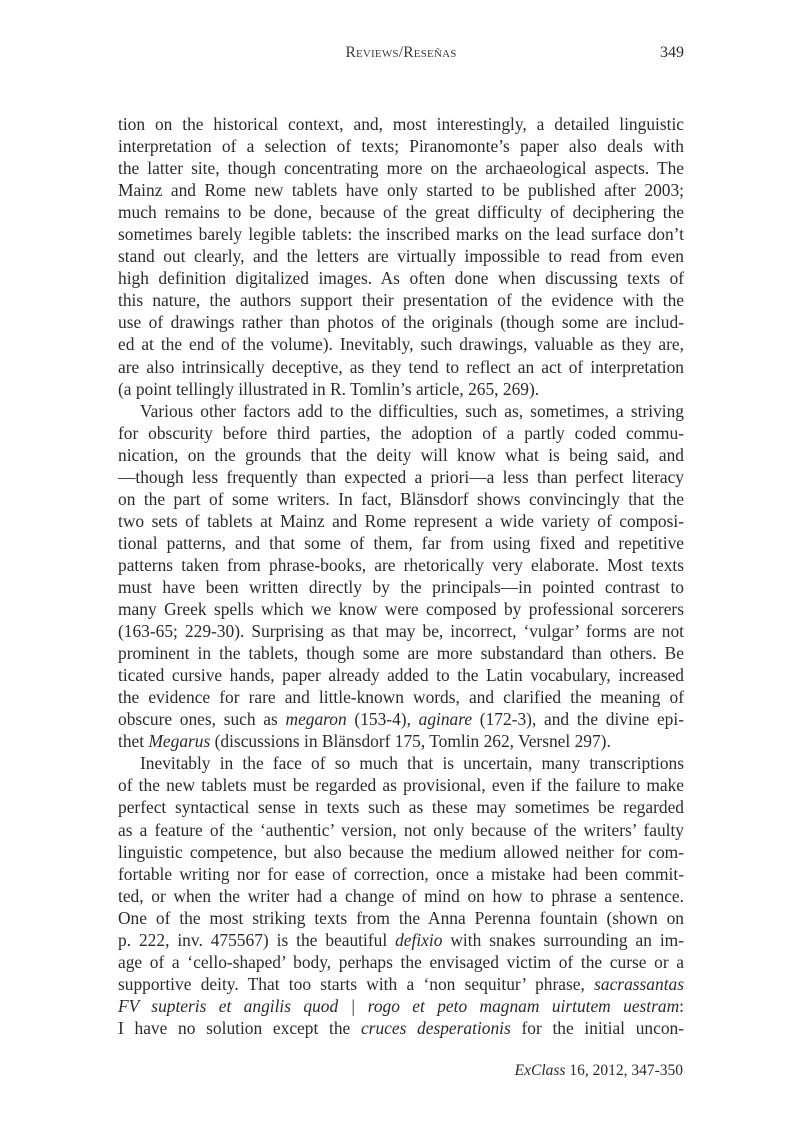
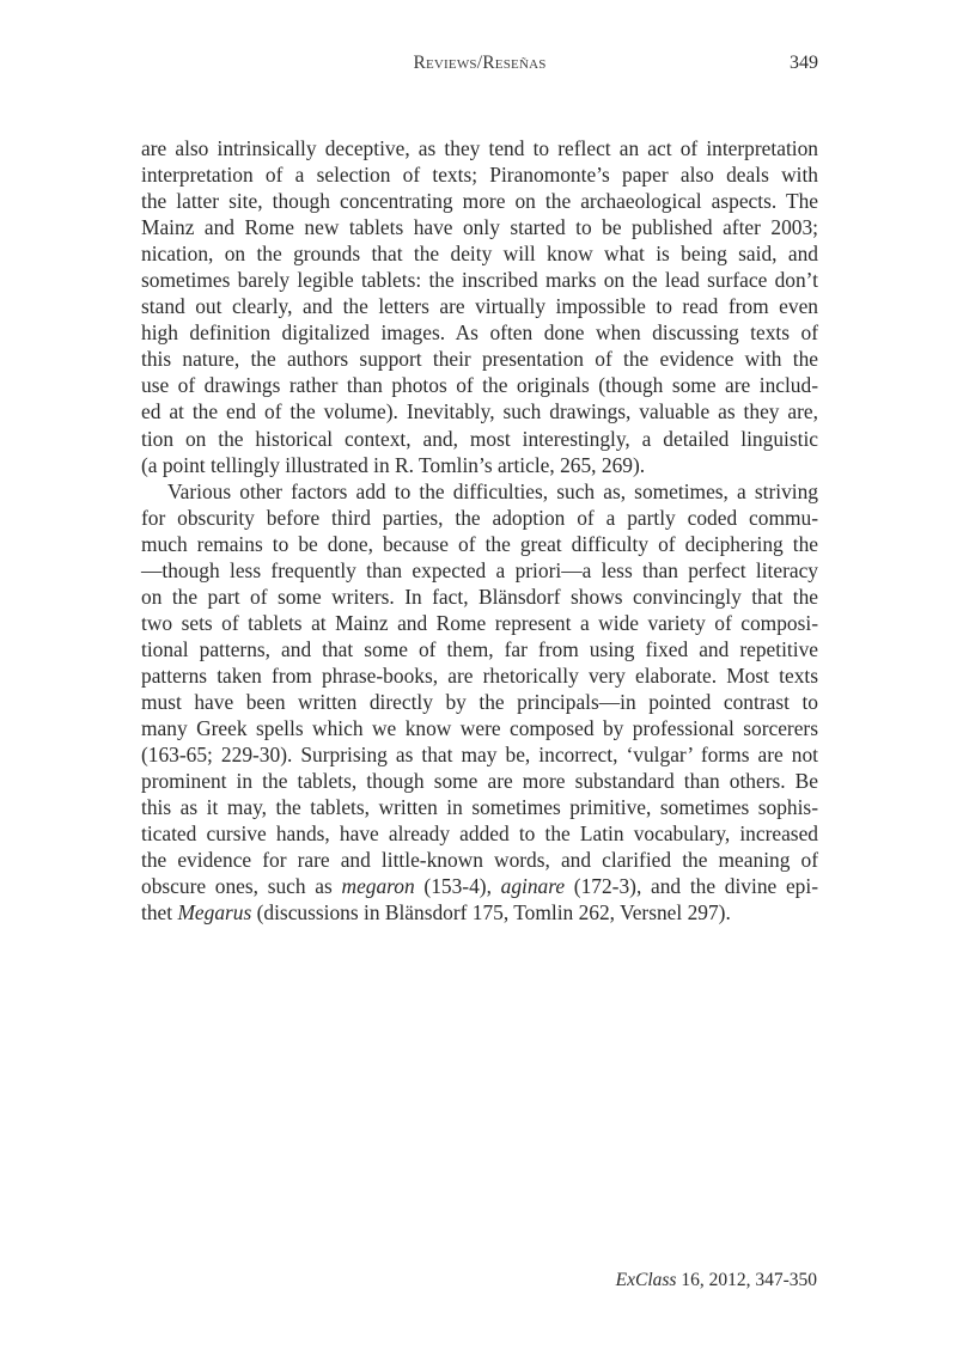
  Reviews/Reseñas
  349
- tion on the historical context, and, most interestingly, a detailed linguistic
+ are also intrinsically deceptive, as they tend to reflect an act of interpretation
  interpretation of a selection of texts; Piranomonte’s paper also deals with
  the latter site, though concentrating more on the archaeological aspects. The
  Mainz and Rome new tablets have only started to be published after 2003;
- much remains to be done, because of the great difficulty of deciphering the
+ nication, on the grounds that the deity will know what is being said, and
  sometimes barely legible tablets: the inscribed marks on the lead surface don’t
  stand out clearly, and the letters are virtually impossible to read from even
  high definition digitalized images. As often done when discussing texts of
  this nature, the authors support their presentation of the evidence with the
  use of drawings rather than photos of the originals (though some are includ-
  ed at the end of the volume). Inevitably, such drawings, valuable as they are,
- are also intrinsically deceptive, as they tend to reflect an act of interpretation
+ tion on the historical context, and, most interestingly, a detailed linguistic
  (a point tellingly illustrated in R. Tomlin’s article, 265, 269).
  Various other factors add to the difficulties, such as, sometimes, a striving
  for obscurity before third parties, the adoption of a partly coded commu-
- nication, on the grounds that the deity will know what is being said, and
+ much remains to be done, because of the great difficulty of deciphering the
  —though less frequently than expected a priori—a less than perfect literacy
  on the part of some writers. In fact, Blänsdorf shows convincingly that the
  two sets of tablets at Mainz and Rome represent a wide variety of composi-
  tional patterns, and that some of them, far from using fixed and repetitive
  patterns taken from phrase-books, are rhetorically very elaborate. Most texts
  must have been written directly by the principals—in pointed contrast to
  many Greek spells which we know were composed by professional sorcerers
  (163-65; 229-30). Surprising as that may be, incorrect, ‘vulgar’ forms are not
  prominent in the tablets, though some are more substandard than others. Be
+ this as it may, the tablets, written in sometimes primitive, sometimes sophis-
- ticated cursive hands, paper already added to the Latin vocabulary, increased
+ ticated cursive hands, have already added to the Latin vocabulary, increased
  the evidence for rare and little-known words, and clarified the meaning of
  obscure ones, such as megaron (153-4), aginare (172-3), and the divine epi-
  thet Megarus (discussions in Blänsdorf 175, Tomlin 262, Versnel 297).
- Inevitably in the face of so much that is uncertain, many transcriptions
- of the new tablets must be regarded as provisional, even if the failure to make
- perfect syntactical sense in texts such as these may sometimes be regarded
- as a feature of the ‘authentic’ version, not only because of the writers’ faulty
- linguistic competence, but also because the medium allowed neither for com-
- fortable writing nor for ease of correction, once a mistake had been commit-
- ted, or when the writer had a change of mind on how to phrase a sentence.
- One of the most striking texts from the Anna Perenna fountain (shown on
- p. 222, inv. 475567) is the beautiful defixio with snakes surrounding an im-
- age of a ‘cello-shaped’ body, perhaps the envisaged victim of the curse or a
- supportive deity. That too starts with a ‘non sequitur’ phrase, sacrassantas
- FV supteris et angilis quod | rogo et peto magnam uirtutem uestram:
- I have no solution except the cruces desperationis for the initial uncon-
  ExClass 16, 2012, 347-350
